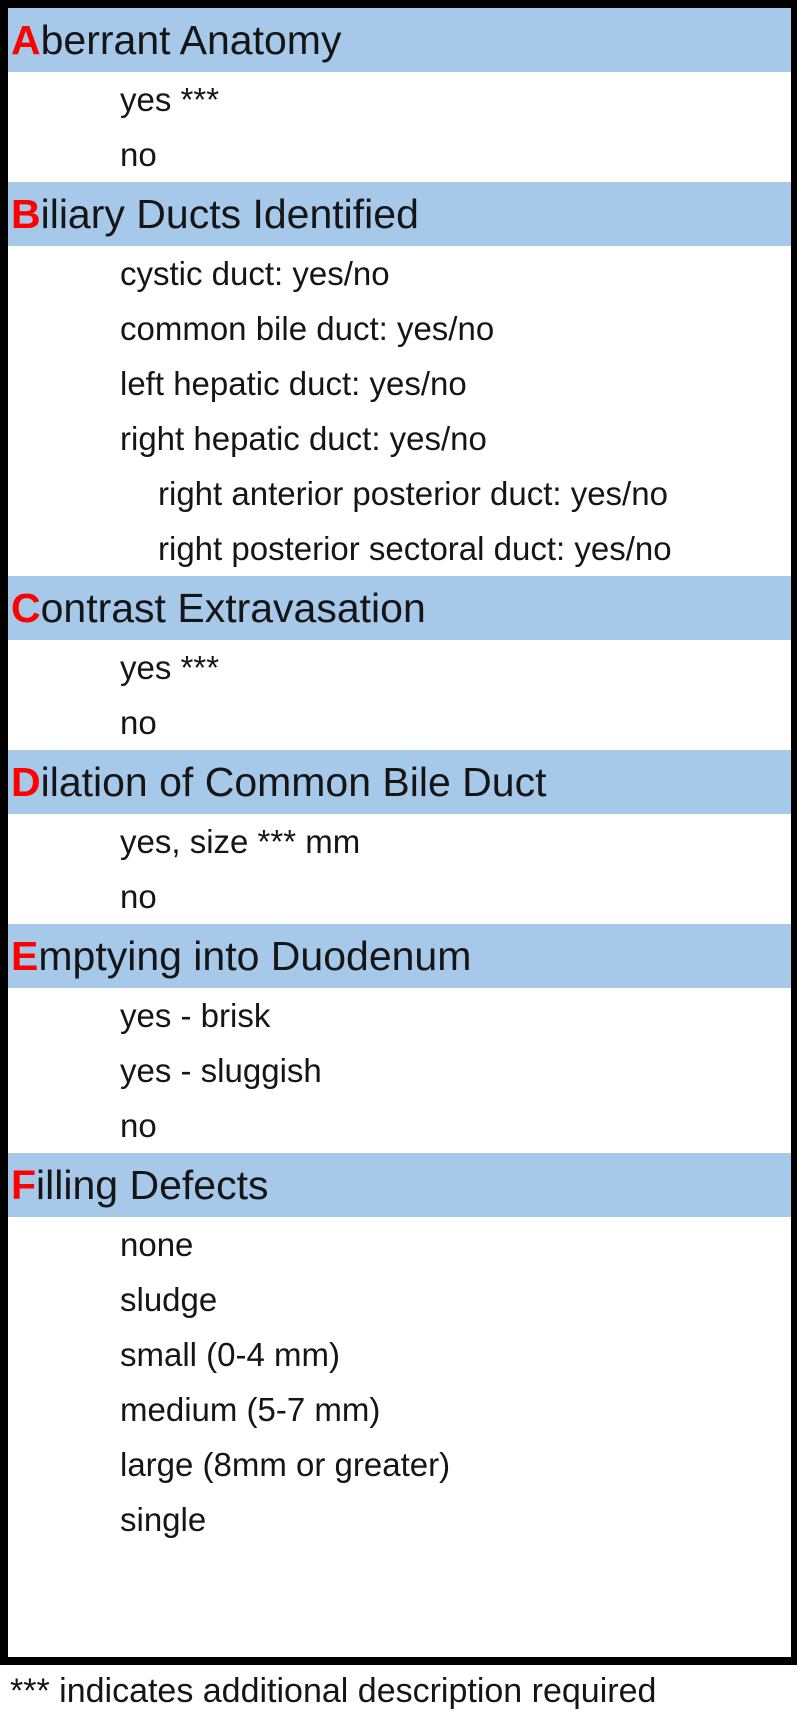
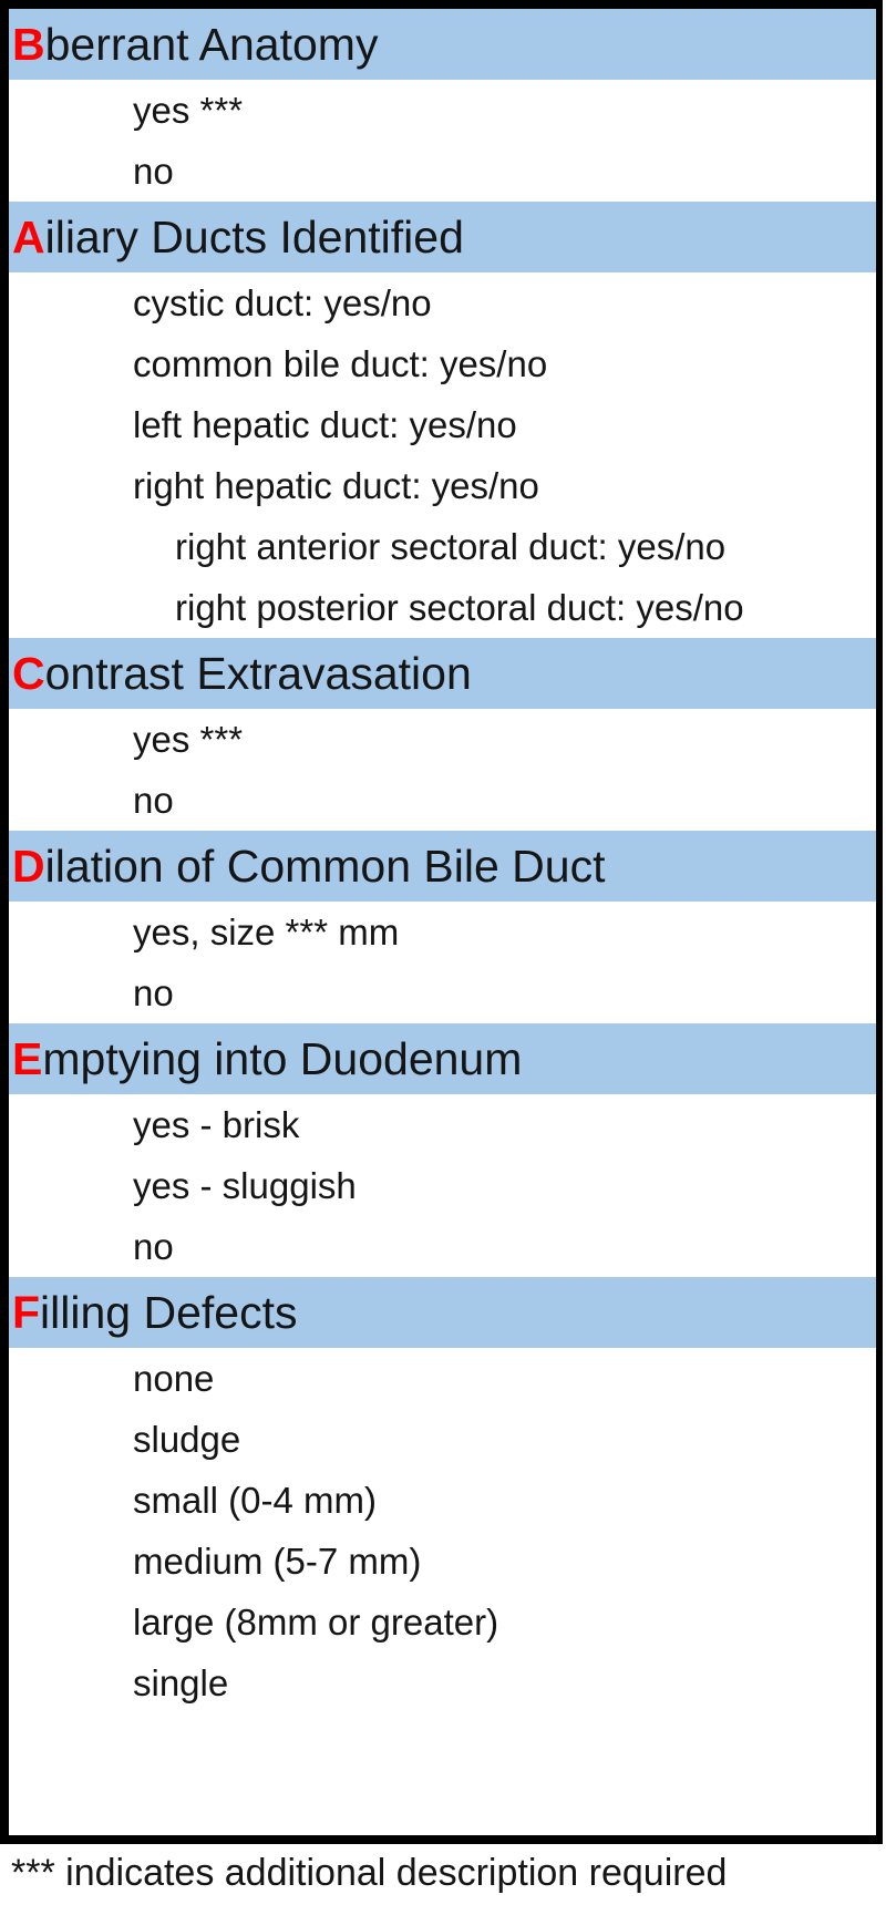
- A
+ B
  berrant Anatomy
  yes ***
  no
- B
+ A
  iliary Ducts Identified
  cystic duct: yes/no
  common bile duct: yes/no
  left hepatic duct: yes/no
  right hepatic duct: yes/no
- right anterior posterior duct: yes/no
+ right anterior sectoral duct: yes/no
  right posterior sectoral duct: yes/no
  C
  ontrast Extravasation
  yes ***
  no
  D
  ilation of Common Bile Duct
  yes, size *** mm
  no
  E
  mptying into Duodenum
  yes - brisk
  yes - sluggish
  no
  F
  illing Defects
  none
  sludge
  small (0-4 mm)
  medium (5-7 mm)
  large (8mm or greater)
  single
  *** indicates additional description required
